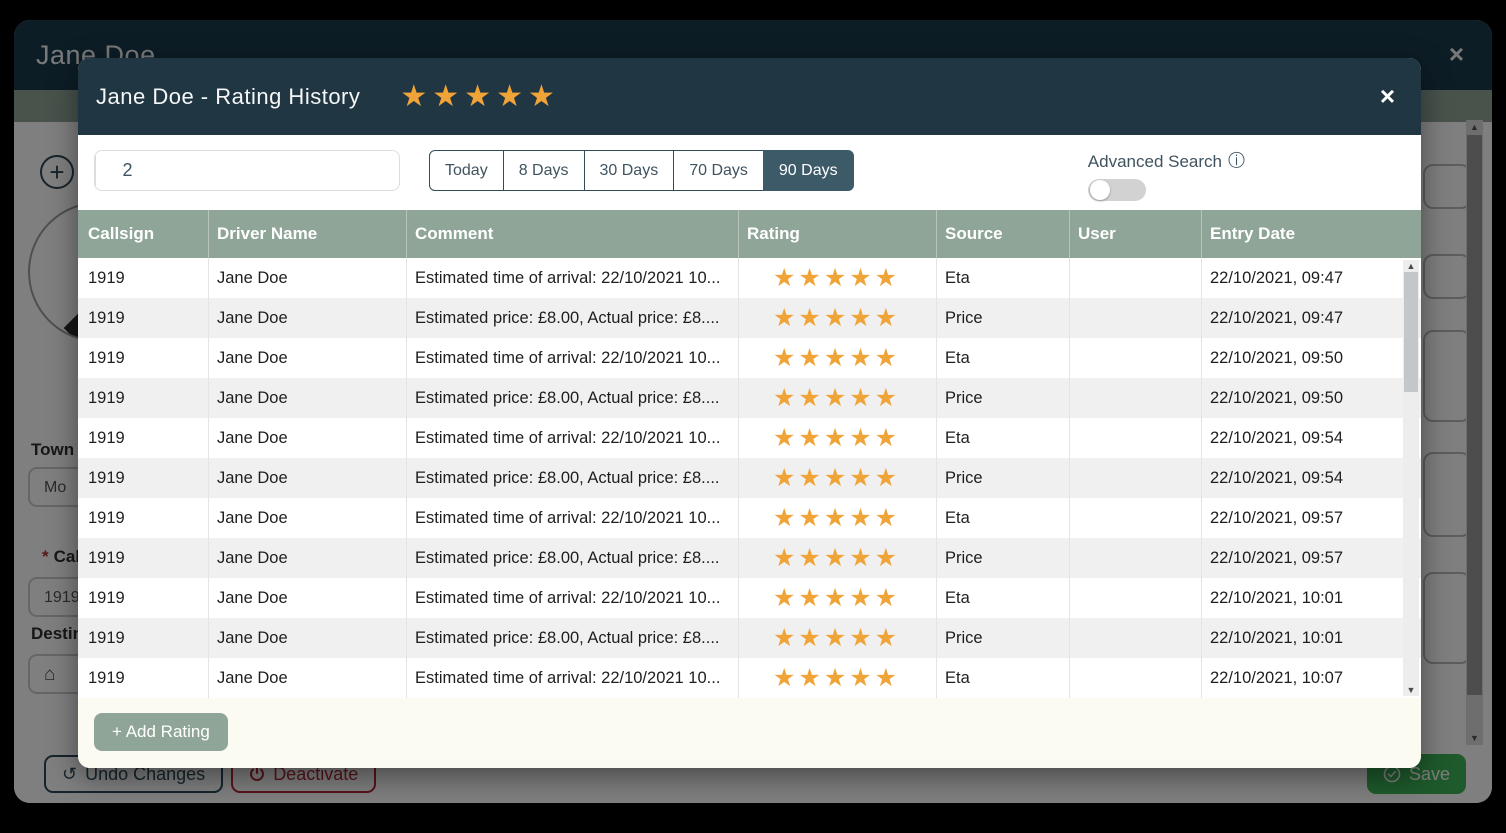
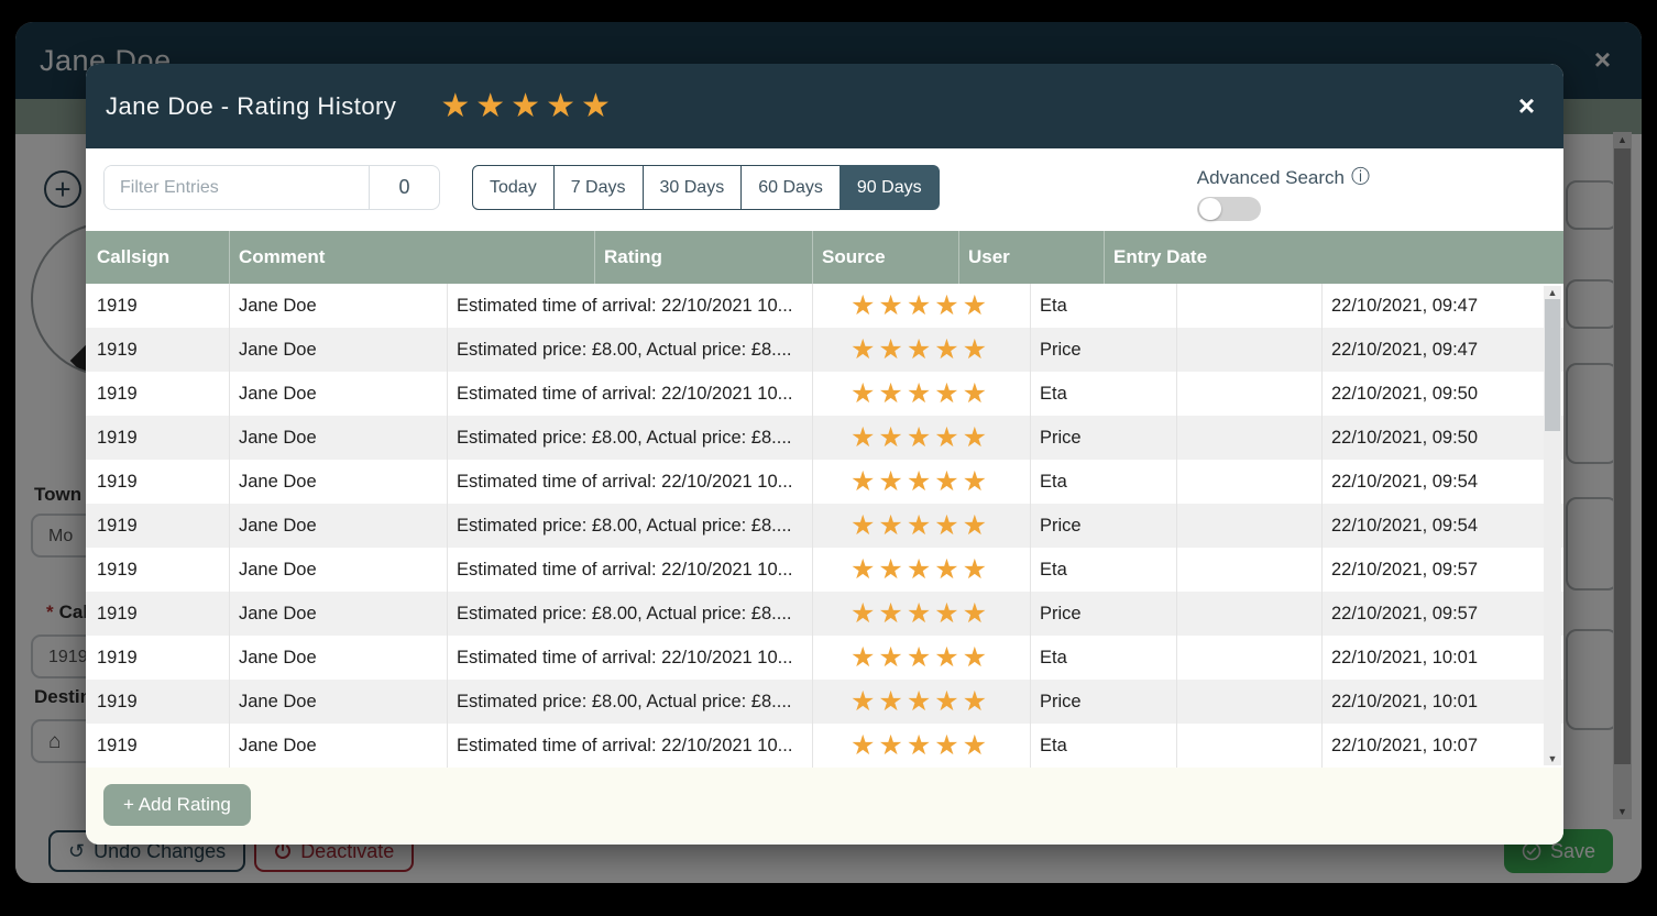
  Jane Doe
  ×
  +
  Town
  Mo
  1919
  ⌂
  ▲
  ▼
  ↺
  Undo Changes
  Deactivate
  Save
  Jane Doe - Rating History
  ★★★★★
  ×
+ Filter Entries
- 2
+ 0
  Today
- 8 Days
+ 7 Days
  30 Days
- 70 Days
+ 60 Days
  90 Days
  Advanced Search
  ⓘ
  Callsign
- Driver Name
  Comment
  Rating
  Source
  User
  Entry Date
  1919
  Jane Doe
  Estimated time of arrival: 22/10/2021 10...
  ★★★★★
  Eta
  22/10/2021, 09:47
  1919
  Jane Doe
  Estimated price: £8.00, Actual price: £8....
  ★★★★★
  Price
  22/10/2021, 09:47
  1919
  Jane Doe
  Estimated time of arrival: 22/10/2021 10...
  ★★★★★
  Eta
  22/10/2021, 09:50
  1919
  Jane Doe
  Estimated price: £8.00, Actual price: £8....
  ★★★★★
  Price
  22/10/2021, 09:50
  1919
  Jane Doe
  Estimated time of arrival: 22/10/2021 10...
  ★★★★★
  Eta
  22/10/2021, 09:54
  1919
  Jane Doe
  Estimated price: £8.00, Actual price: £8....
  ★★★★★
  Price
  22/10/2021, 09:54
  1919
  Jane Doe
  Estimated time of arrival: 22/10/2021 10...
  ★★★★★
  Eta
  22/10/2021, 09:57
  1919
  Jane Doe
  Estimated price: £8.00, Actual price: £8....
  ★★★★★
  Price
  22/10/2021, 09:57
  1919
  Jane Doe
  Estimated time of arrival: 22/10/2021 10...
  ★★★★★
  Eta
  22/10/2021, 10:01
  1919
  Jane Doe
  Estimated price: £8.00, Actual price: £8....
  ★★★★★
  Price
  22/10/2021, 10:01
  1919
  Jane Doe
  Estimated time of arrival: 22/10/2021 10...
  ★★★★★
  Eta
  22/10/2021, 10:07
  ▲
  ▼
  + Add Rating
